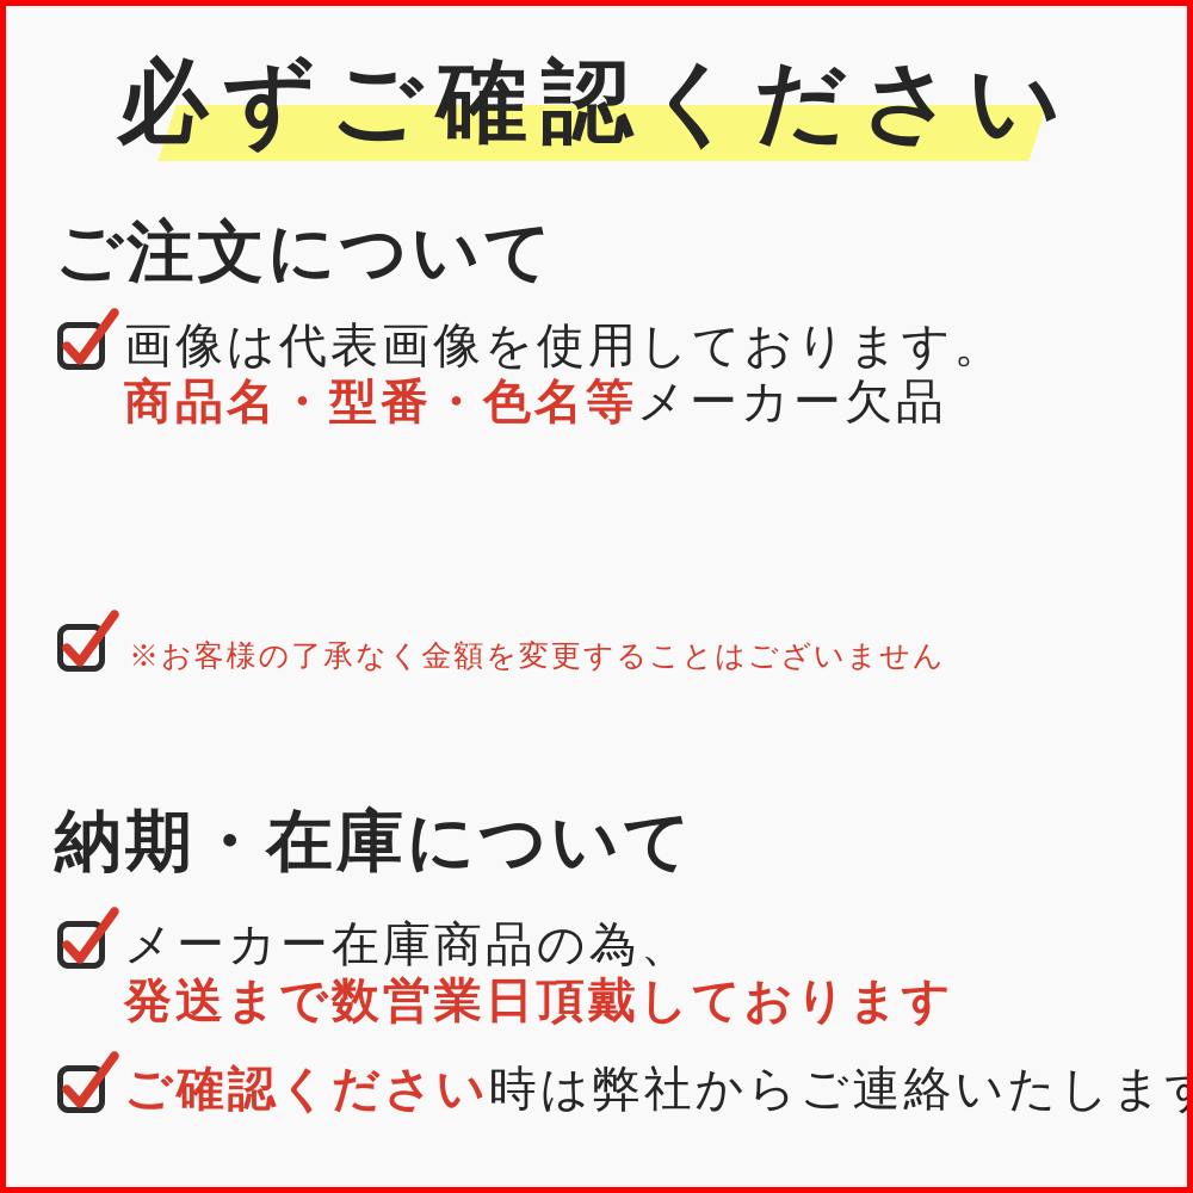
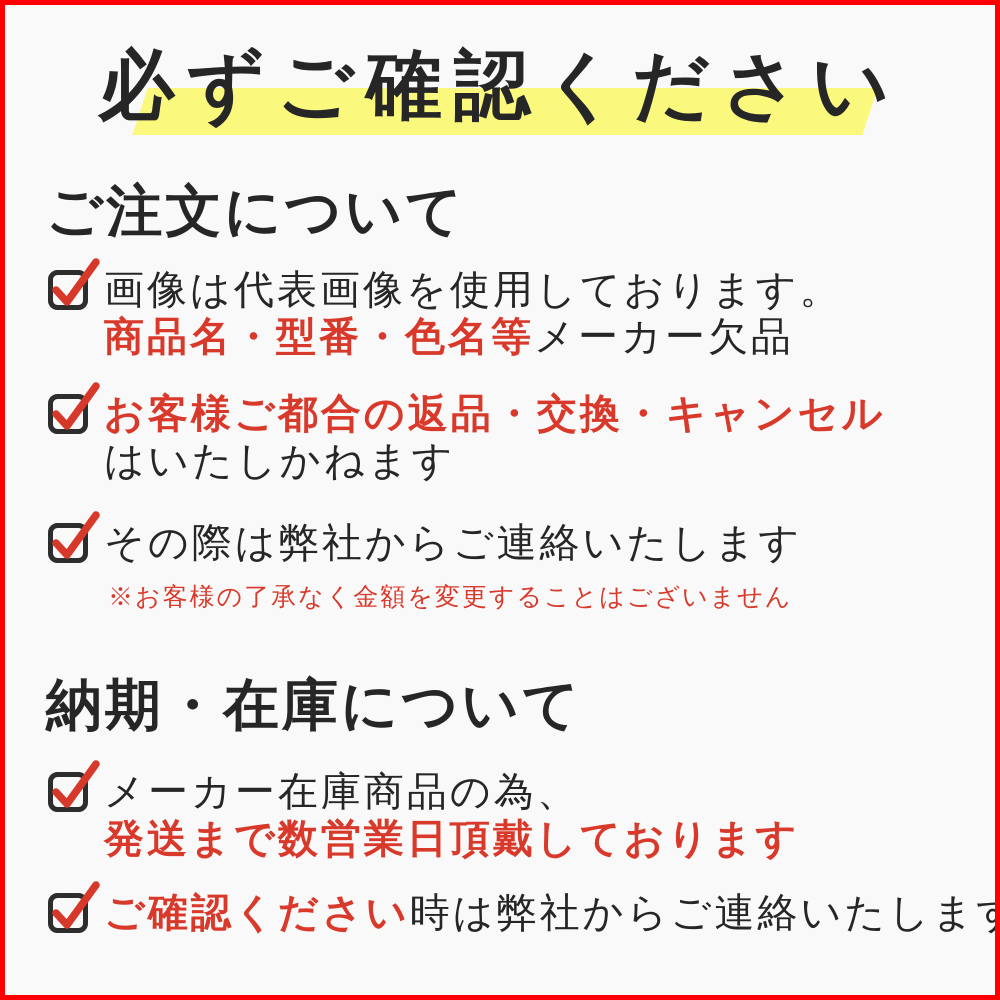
  必ずご確認ください
  ご注文について
  画像は代表画像を使用しております。
  商品名・型番・色名等メーカー欠品
+ お客様ご都合の返品・交換・キャンセル
+ はいたしかねます
+ その際は弊社からご連絡いたします
  ※お客様の了承なく金額を変更することはございません
  納期・在庫について
  メーカー在庫商品の為、
  発送まで数営業日頂戴しております
  ご確認ください時は弊社からご連絡いたします
